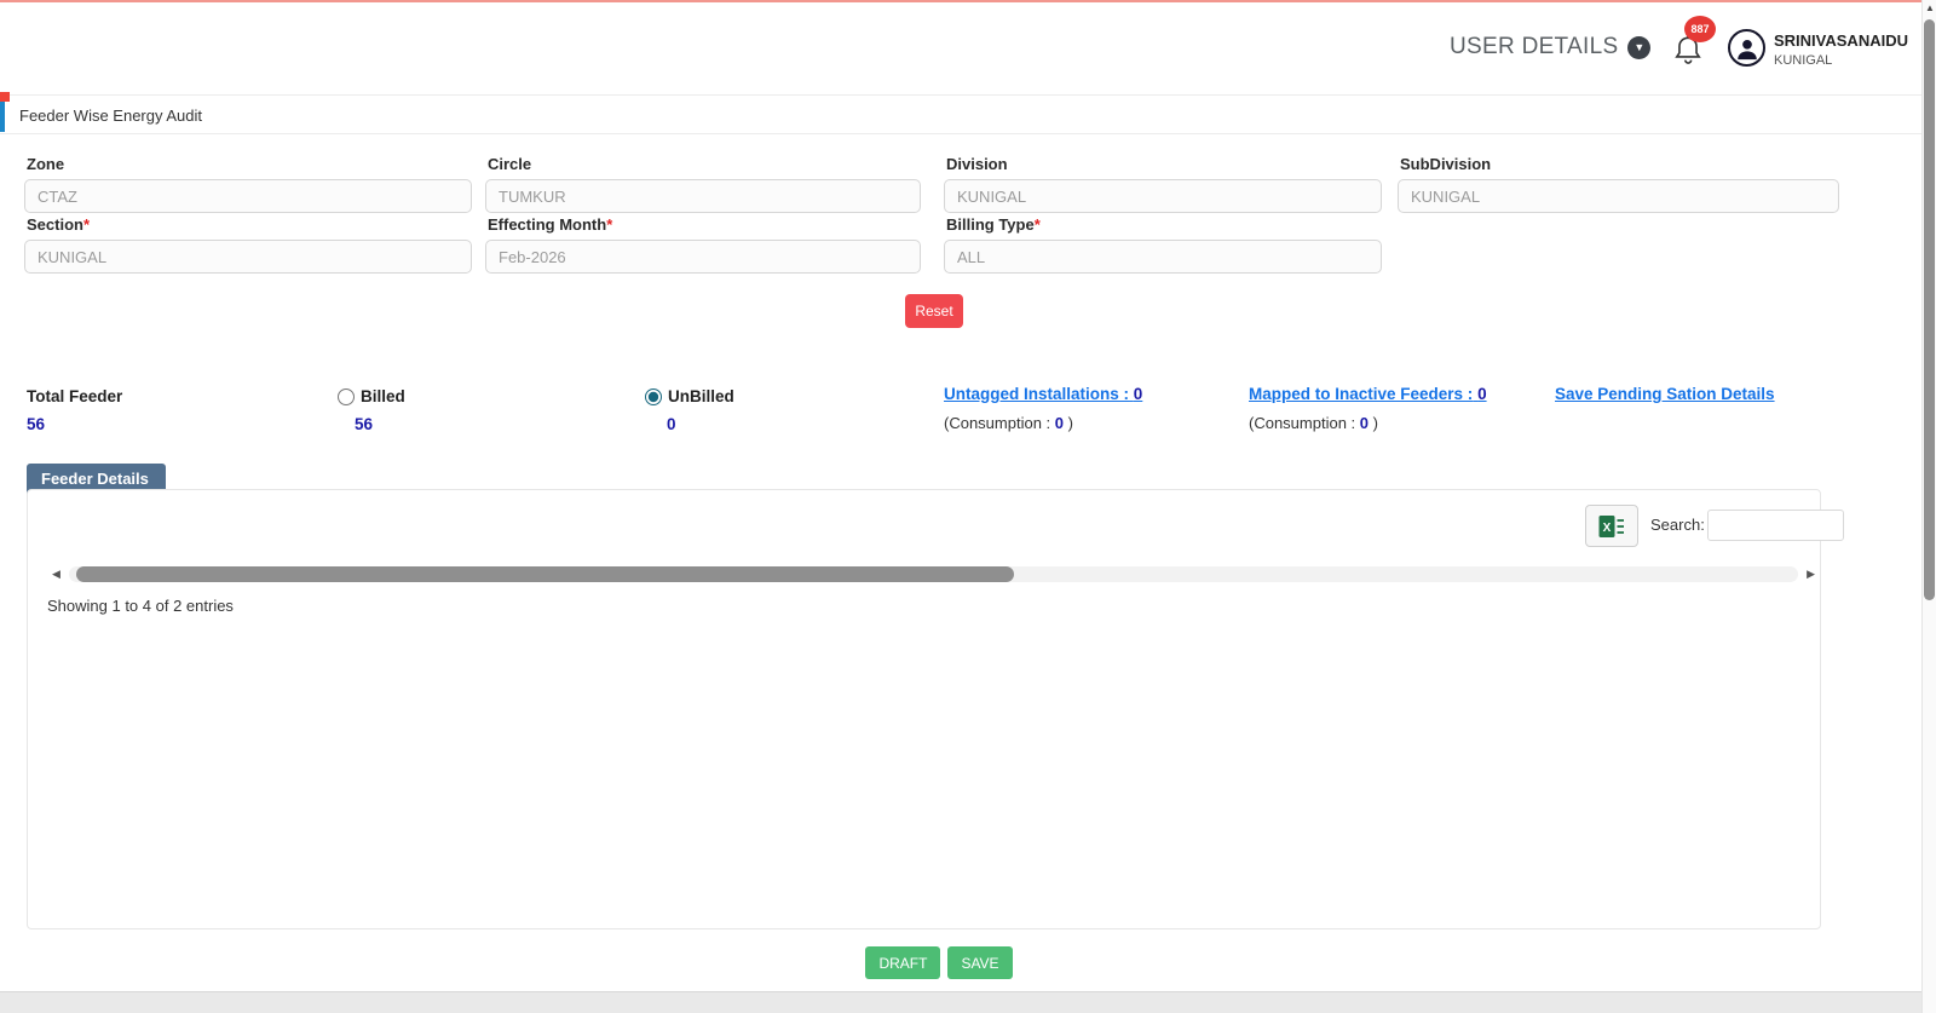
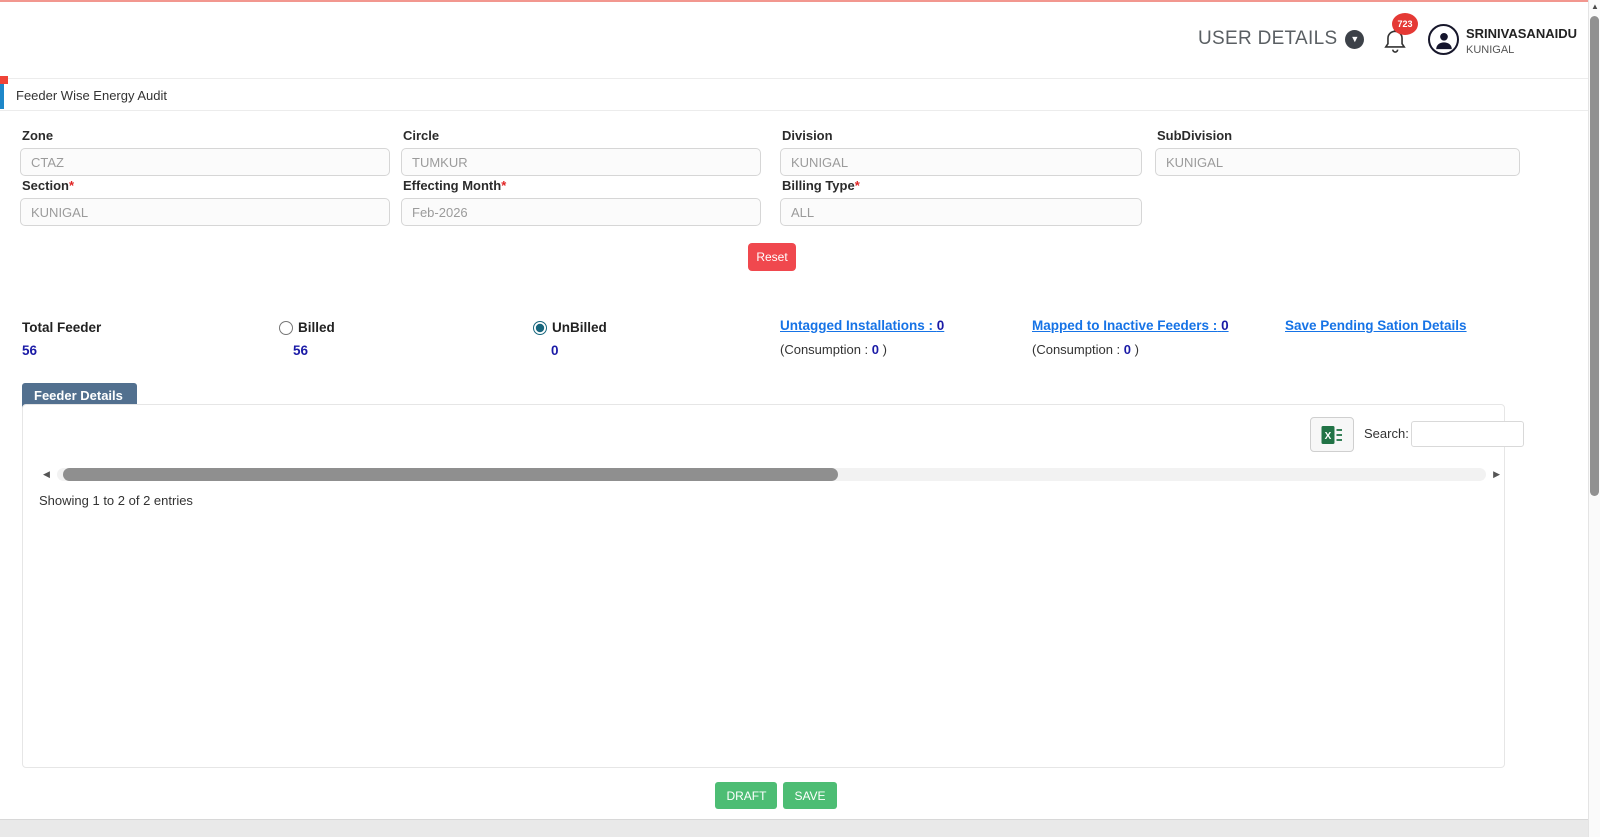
  USER DETAILS
  ▼
- 887
+ 723
  SRINIVASANAIDU
  KUNIGAL
  Feeder Wise Energy Audit
  Zone
  CTAZ
  Circle
  TUMKUR
  Division
  KUNIGAL
  SubDivision
  KUNIGAL
  Section*
  KUNIGAL
  Effecting Month*
  Feb-2026
  Billing Type*
  ALL
  Reset
  Total Feeder
  56
  Billed
  56
  UnBilled
  0
  Untagged Installations : 0
  (Consumption : 0 )
  Mapped to Inactive Feeders : 0
  (Consumption : 0 )
  Save Pending Sation Details
  Feeder Details
  X
  Search:
  ◀
  ▶
- Showing 1 to 4 of 2 entries
+ Showing 1 to 2 of 2 entries
  DRAFT
  SAVE
  ▲
